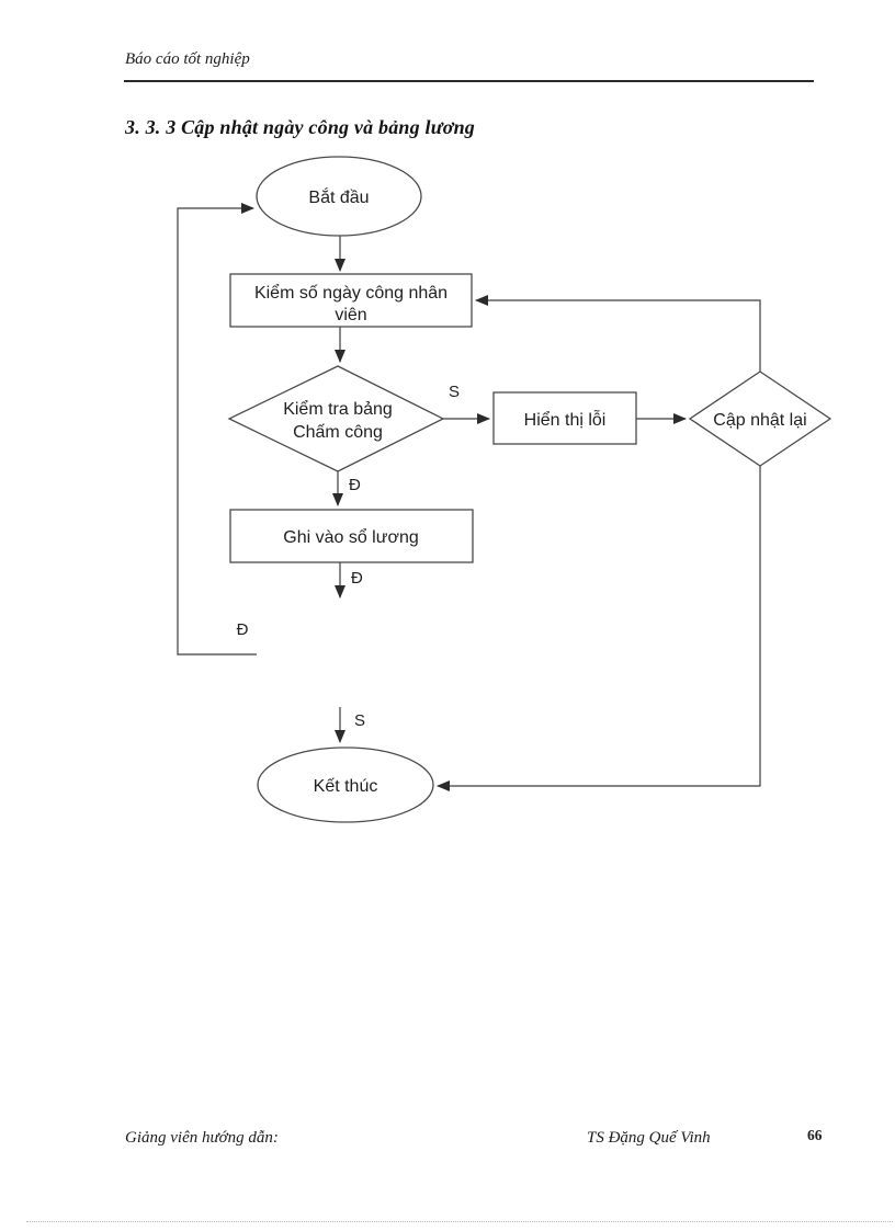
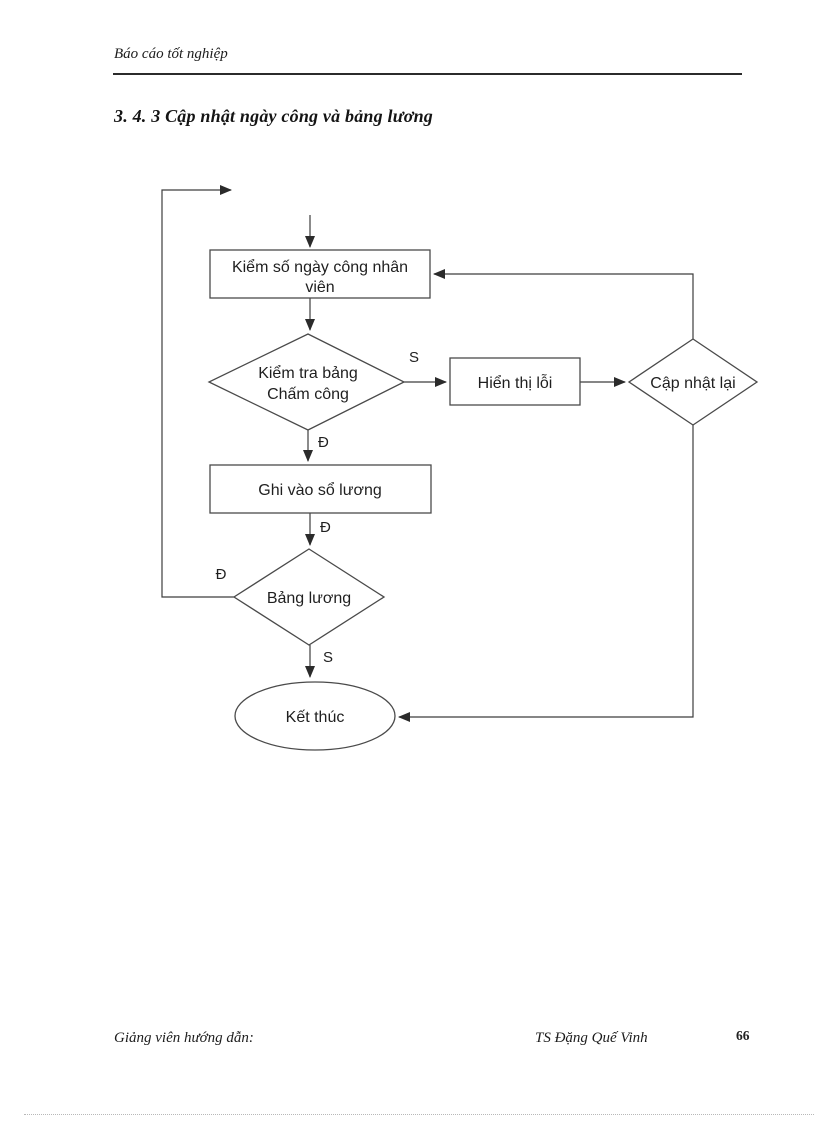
  Báo cáo tốt nghiệp
- 3. 3. 3 Cập nhật ngày công và bảng lương
+ 3. 4. 3 Cập nhật ngày công và bảng lương
  S
  Đ
  Đ
  Đ
  S
- Bắt đầu
  Kiểm số ngày công nhân
  viên
  Kiểm tra bảng
  Chấm công
  Hiển thị lỗi
  Cập nhật lại
  Ghi vào sổ lương
+ Bảng lương
  Kết thúc
  Giảng viên hướng dẫn:
  TS Đặng Quế Vinh
  66
